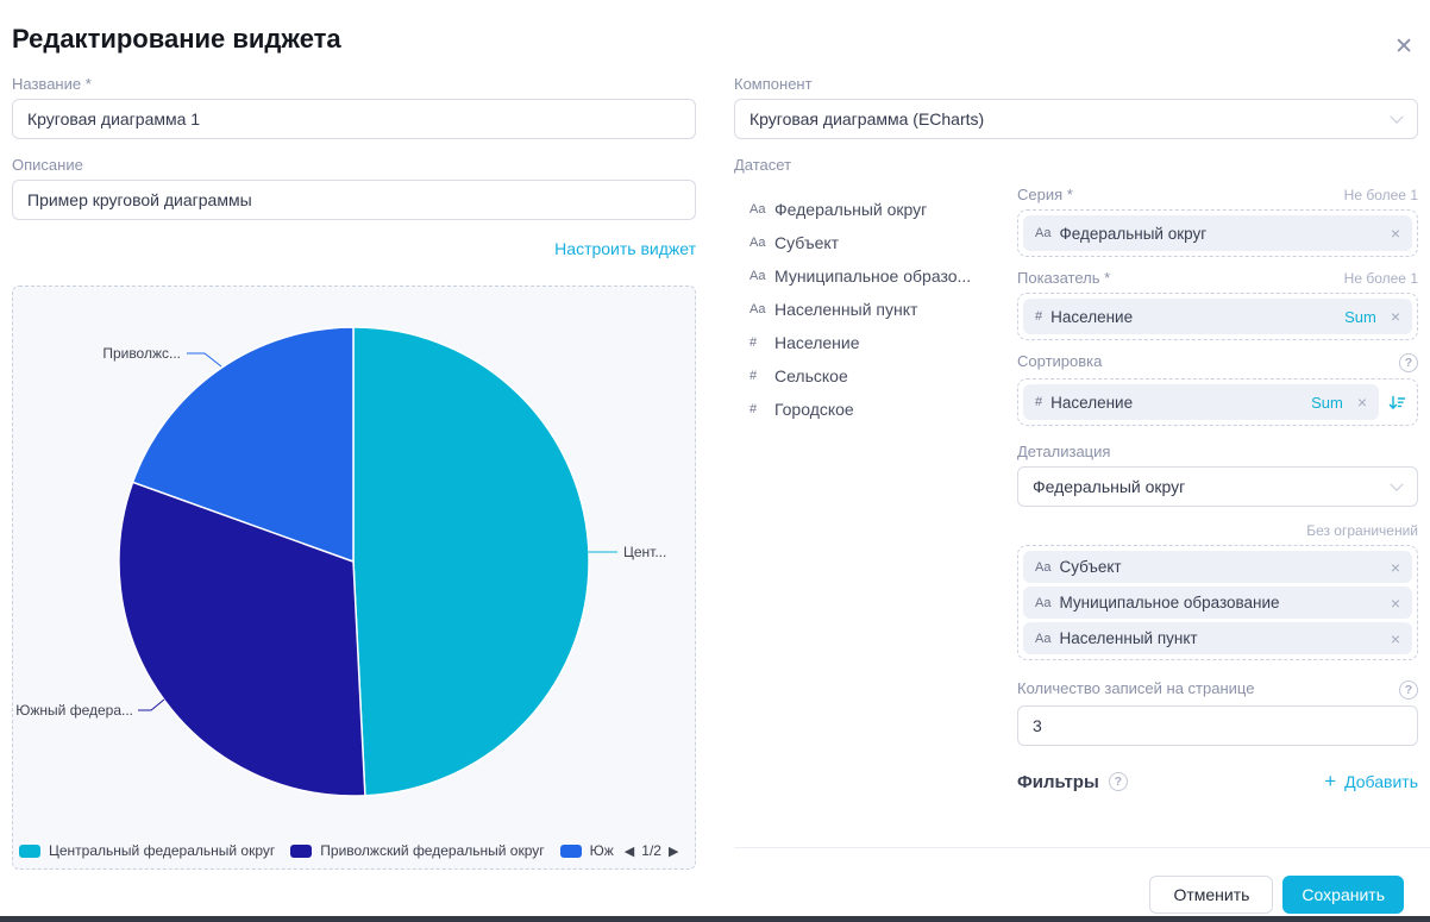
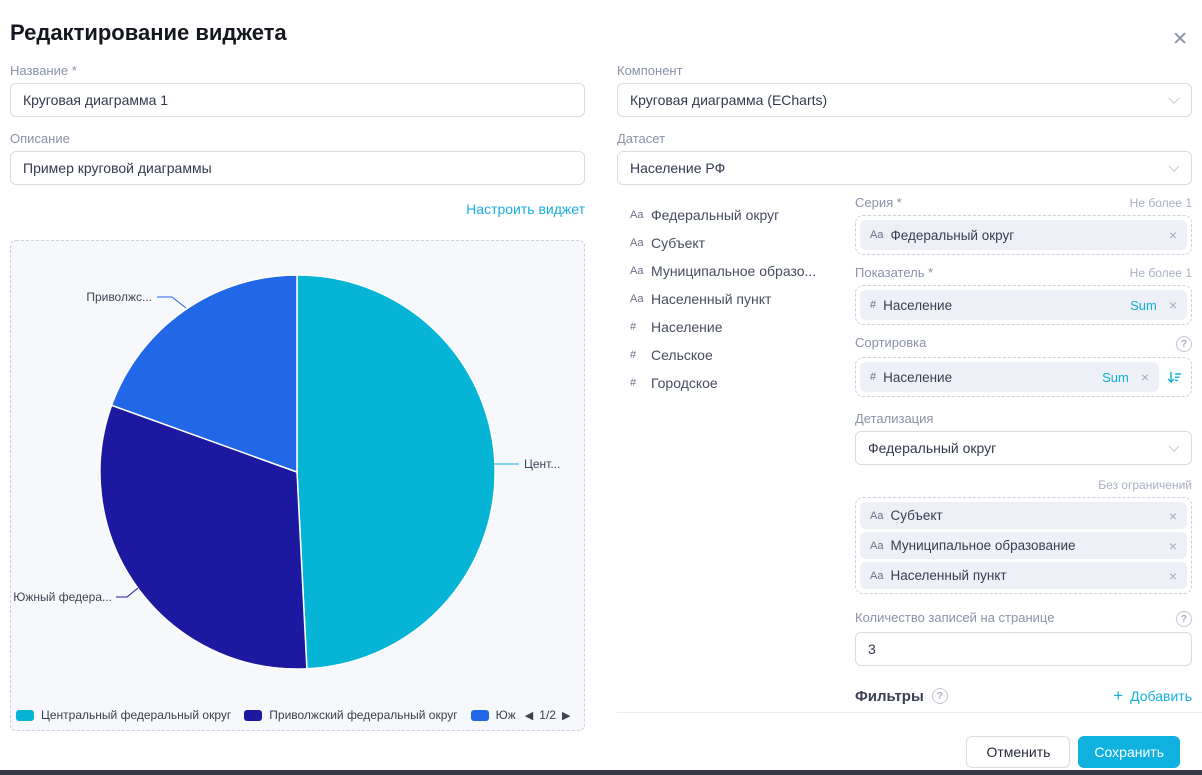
  Редактирование виджета
  ✕
  Название *
  Круговая диаграмма 1
  Описание
  Пример круговой диаграммы
  Настроить виджет
  Приволжс...
  Цент...
  Южный федера...
  Центральный федеральный округ
  Приволжский федеральный округ
  Юж
  ◀
  1/2
  ▶
  Компонент
  Круговая диаграмма (ECharts)
  Датасет
+ Население РФ
  Aa
  Федеральный округ
  Aa
  Субъект
  Aa
  Муниципальное образо...
  Aa
  Населенный пункт
  #
  Население
  #
  Сельское
  #
  Городское
  Серия *
  Не более 1
  Aa
  Федеральный округ
  ×
  Показатель *
  Не более 1
  #
  Население
  Sum
  ×
  Сортировка
  ?
  #
  Население
  Sum
  ×
  Детализация
  Федеральный округ
  Без ограничений
  Aa
  Субъект
  ×
  Aa
  Муниципальное образование
  ×
  Aa
  Населенный пункт
  ×
  Количество записей на странице
  ?
  3
  Фильтры
  ?
  +
  Добавить
  Отменить
  Сохранить
